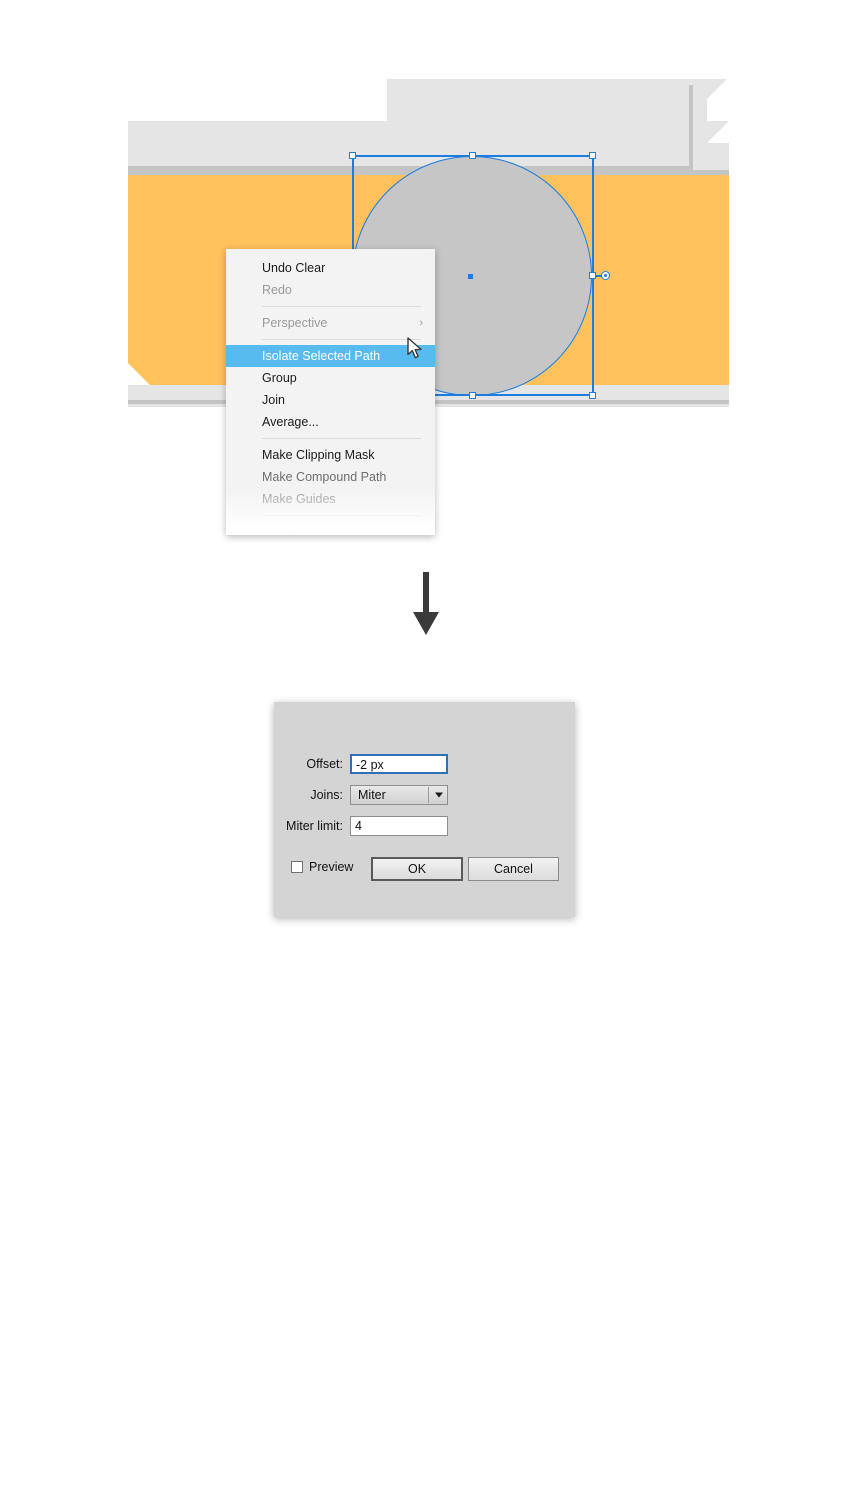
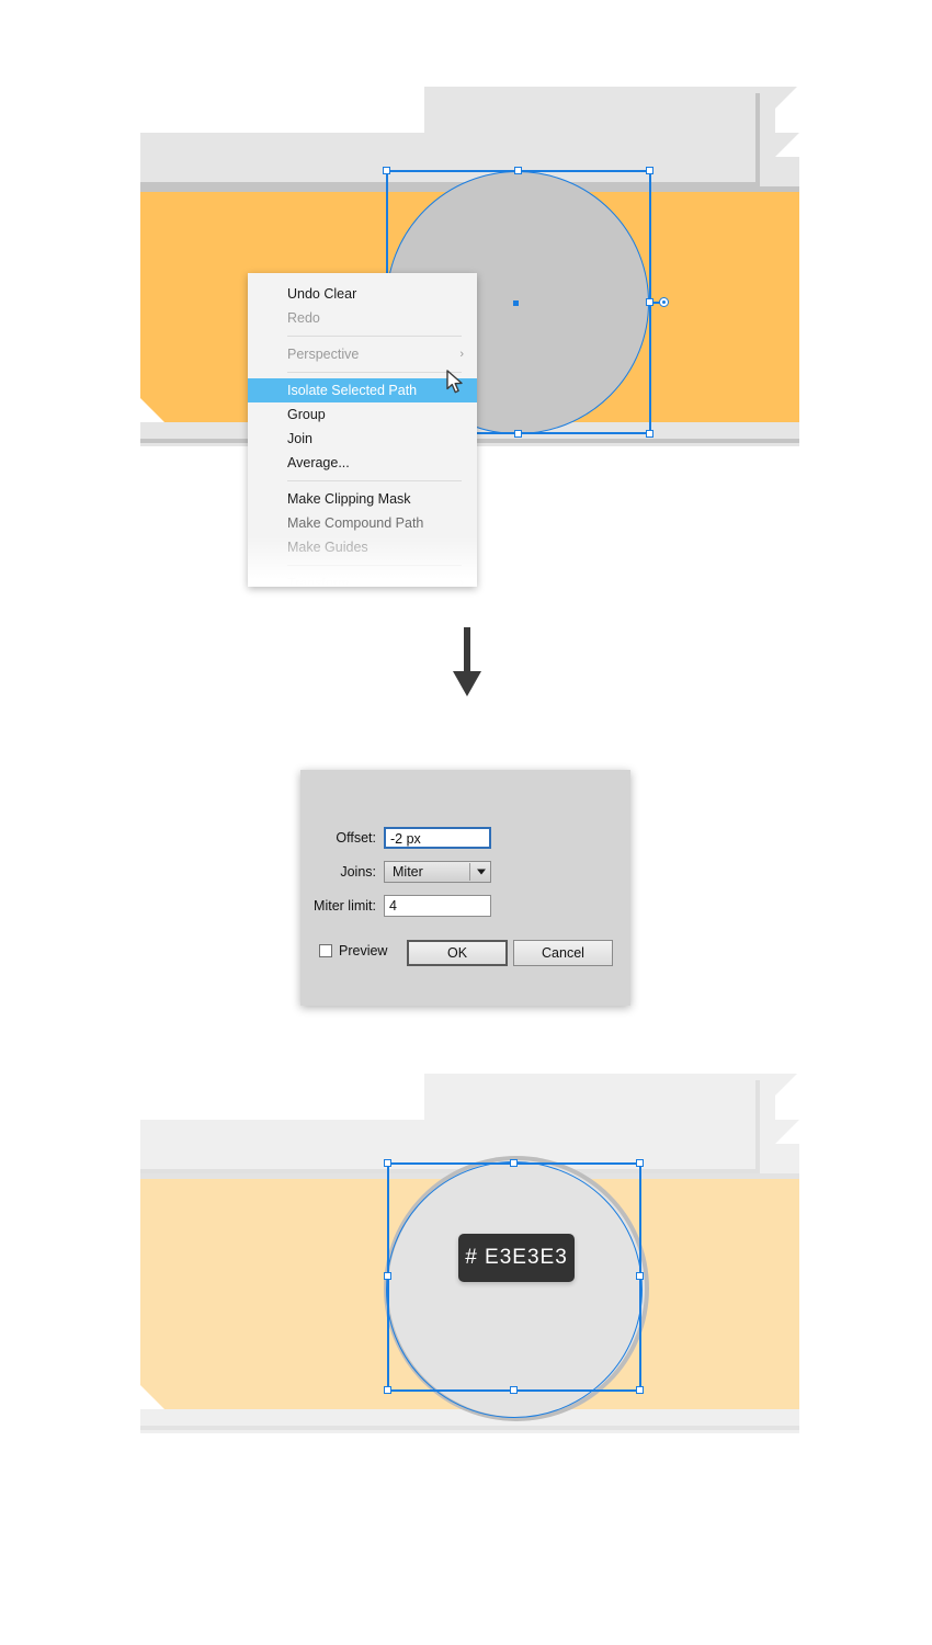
  Undo Clear
  Redo
  Perspective
  ›
  Isolate Selected Path
  Group
  Join
  Average...
  Make Clipping Mask
  Make Compound Path
  Offset:
  -2 px
  Joins:
  Miter
  Miter limit:
  4
  Preview
  OK
  Cancel
+ # E3E3E3
